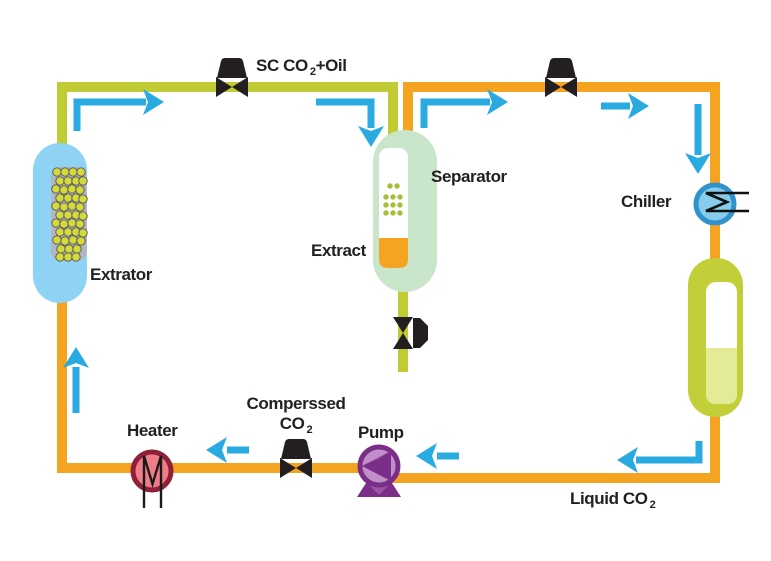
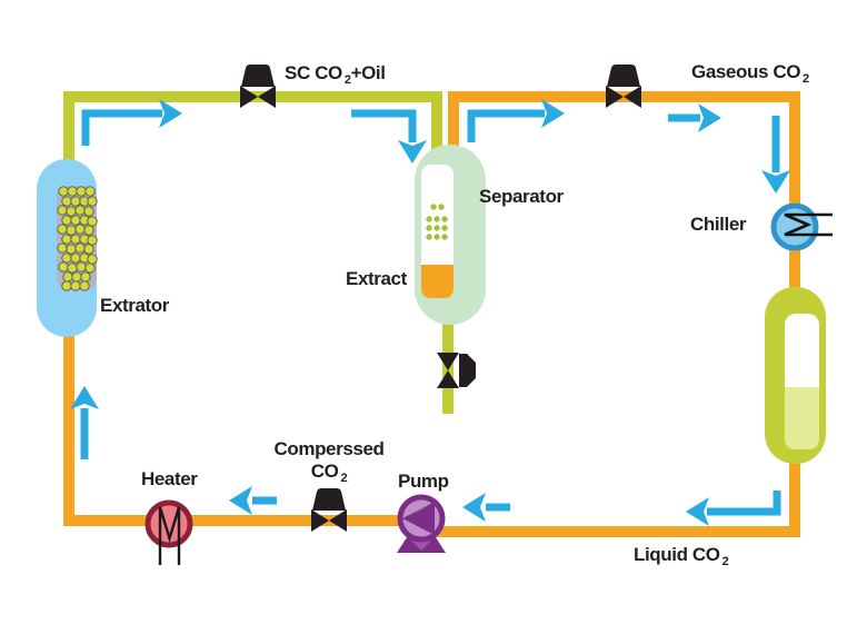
  SC CO 2+Oil
+ Gaseous CO 2
  Extrator
  Separator
  Extract
  Chiller
  Comperssed
  CO 2
  Heater
  Pump
  Liquid CO 2
